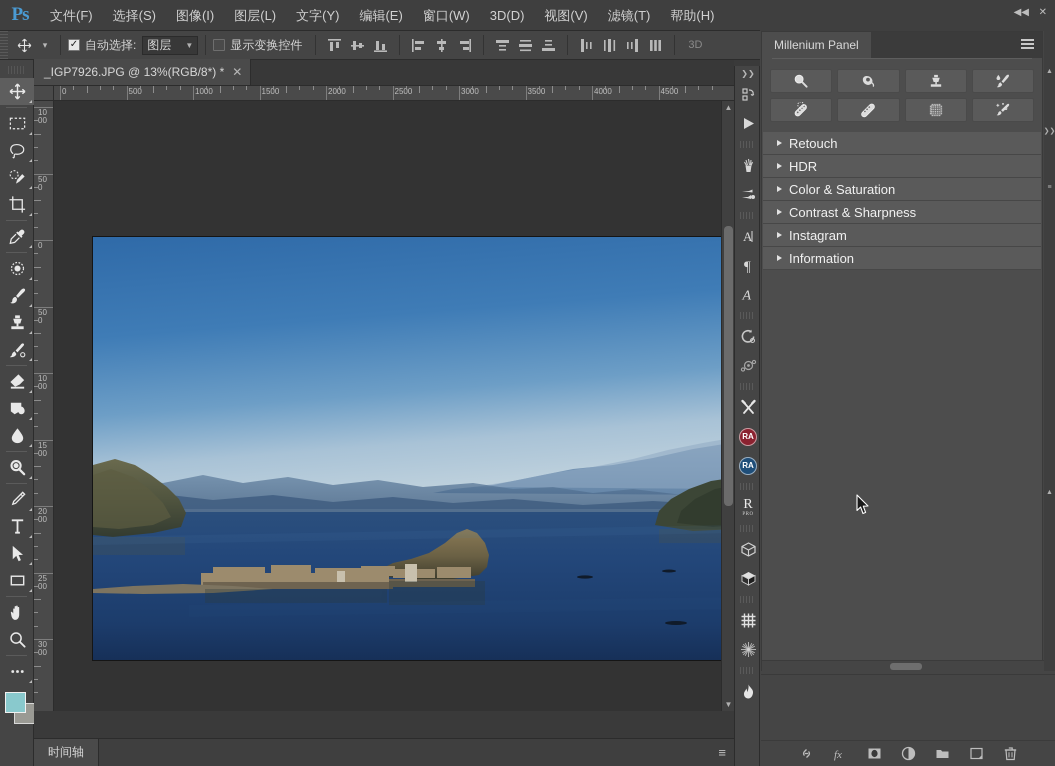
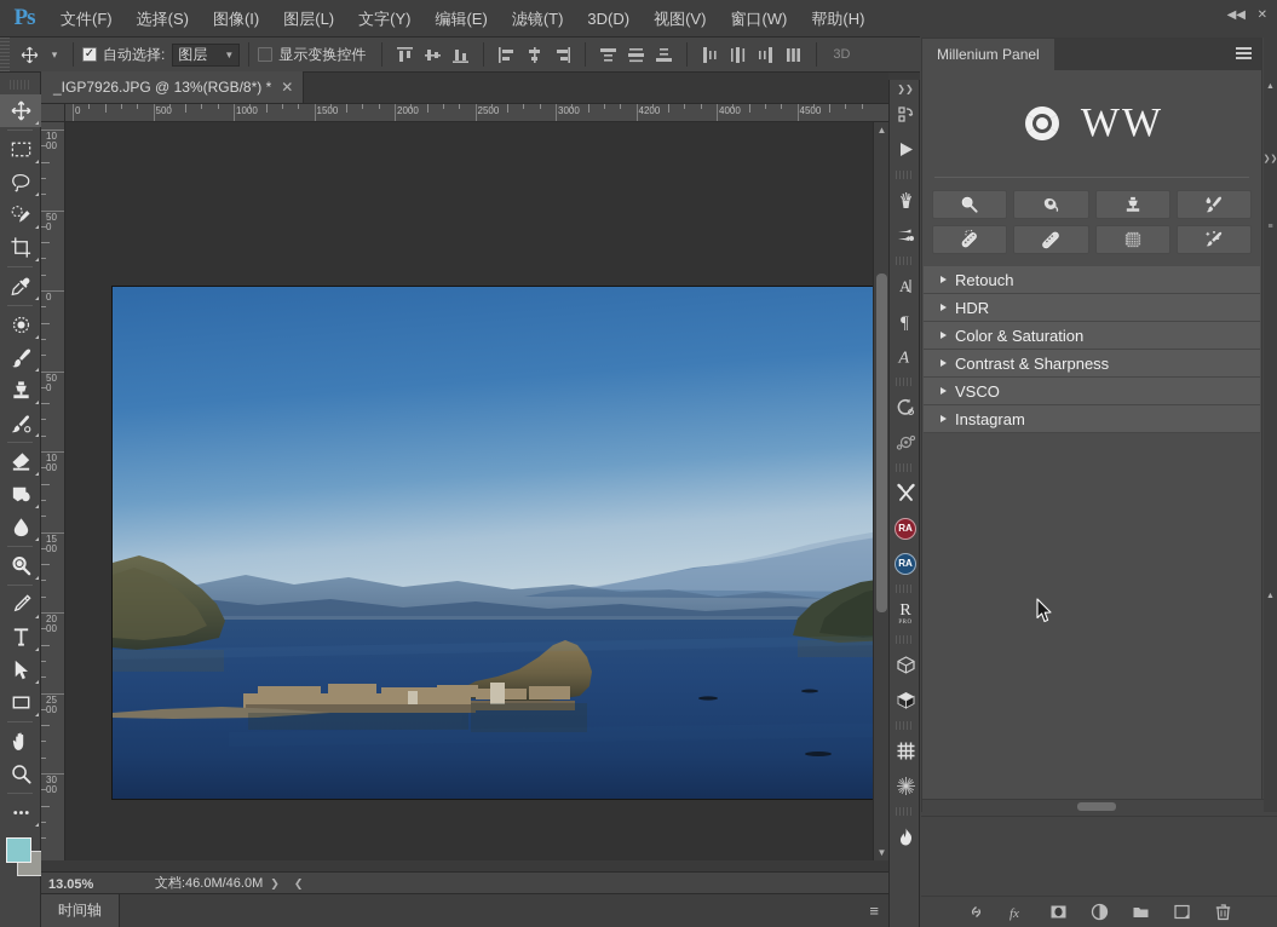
  Ps
  文件(F)
  选择(S)
  图像(I)
  图层(L)
  文字(Y)
  编辑(E)
- 窗口(W)
+ 滤镜(T)
  3D(D)
  视图(V)
- 滤镜(T)
+ 窗口(W)
  帮助(H)
  ▾
  ✓
  自动选择:
  图层
  ▼
  ✓
  显示变换控件
  3D
  _IGP7926.JPG @ 13%(RGB/8*) *
  ✕
  0
  500
  1000
  1500
  2000
  2500
  3000
- 3500
+ 4200
  4000
  4500
  1000
  500
  0
  500
  1000
  1500
  2000
  2500
  3000
  ▲
  ▼
+ 13.05%
+ 文档:46.0M/46.0M
+ ❯
+ ❮
  时间轴
  ≡
  ❯❯
  A
  ¶
  A
  RA
  RA
  R
  ◀◀
  ✕
  Millenium Panel
+ WW
  Retouch
  HDR
  Color & Saturation
  Contrast & Sharpness
+ VSCO
  Instagram
- Information
  fx
